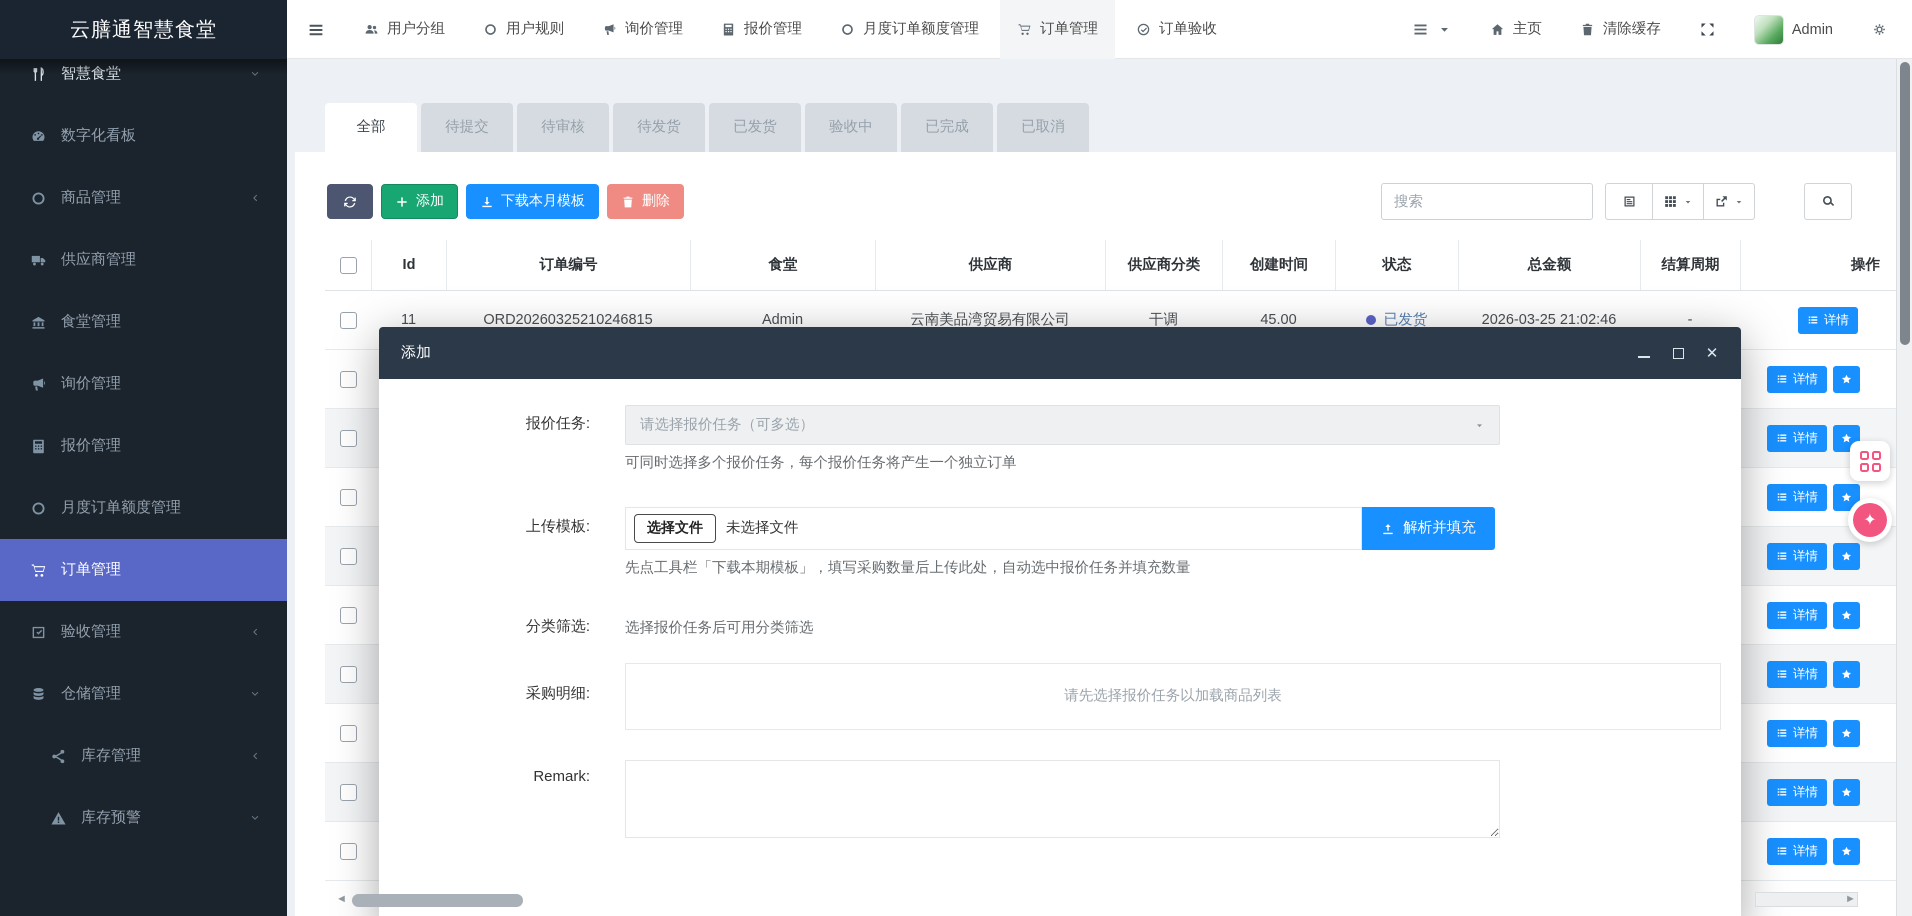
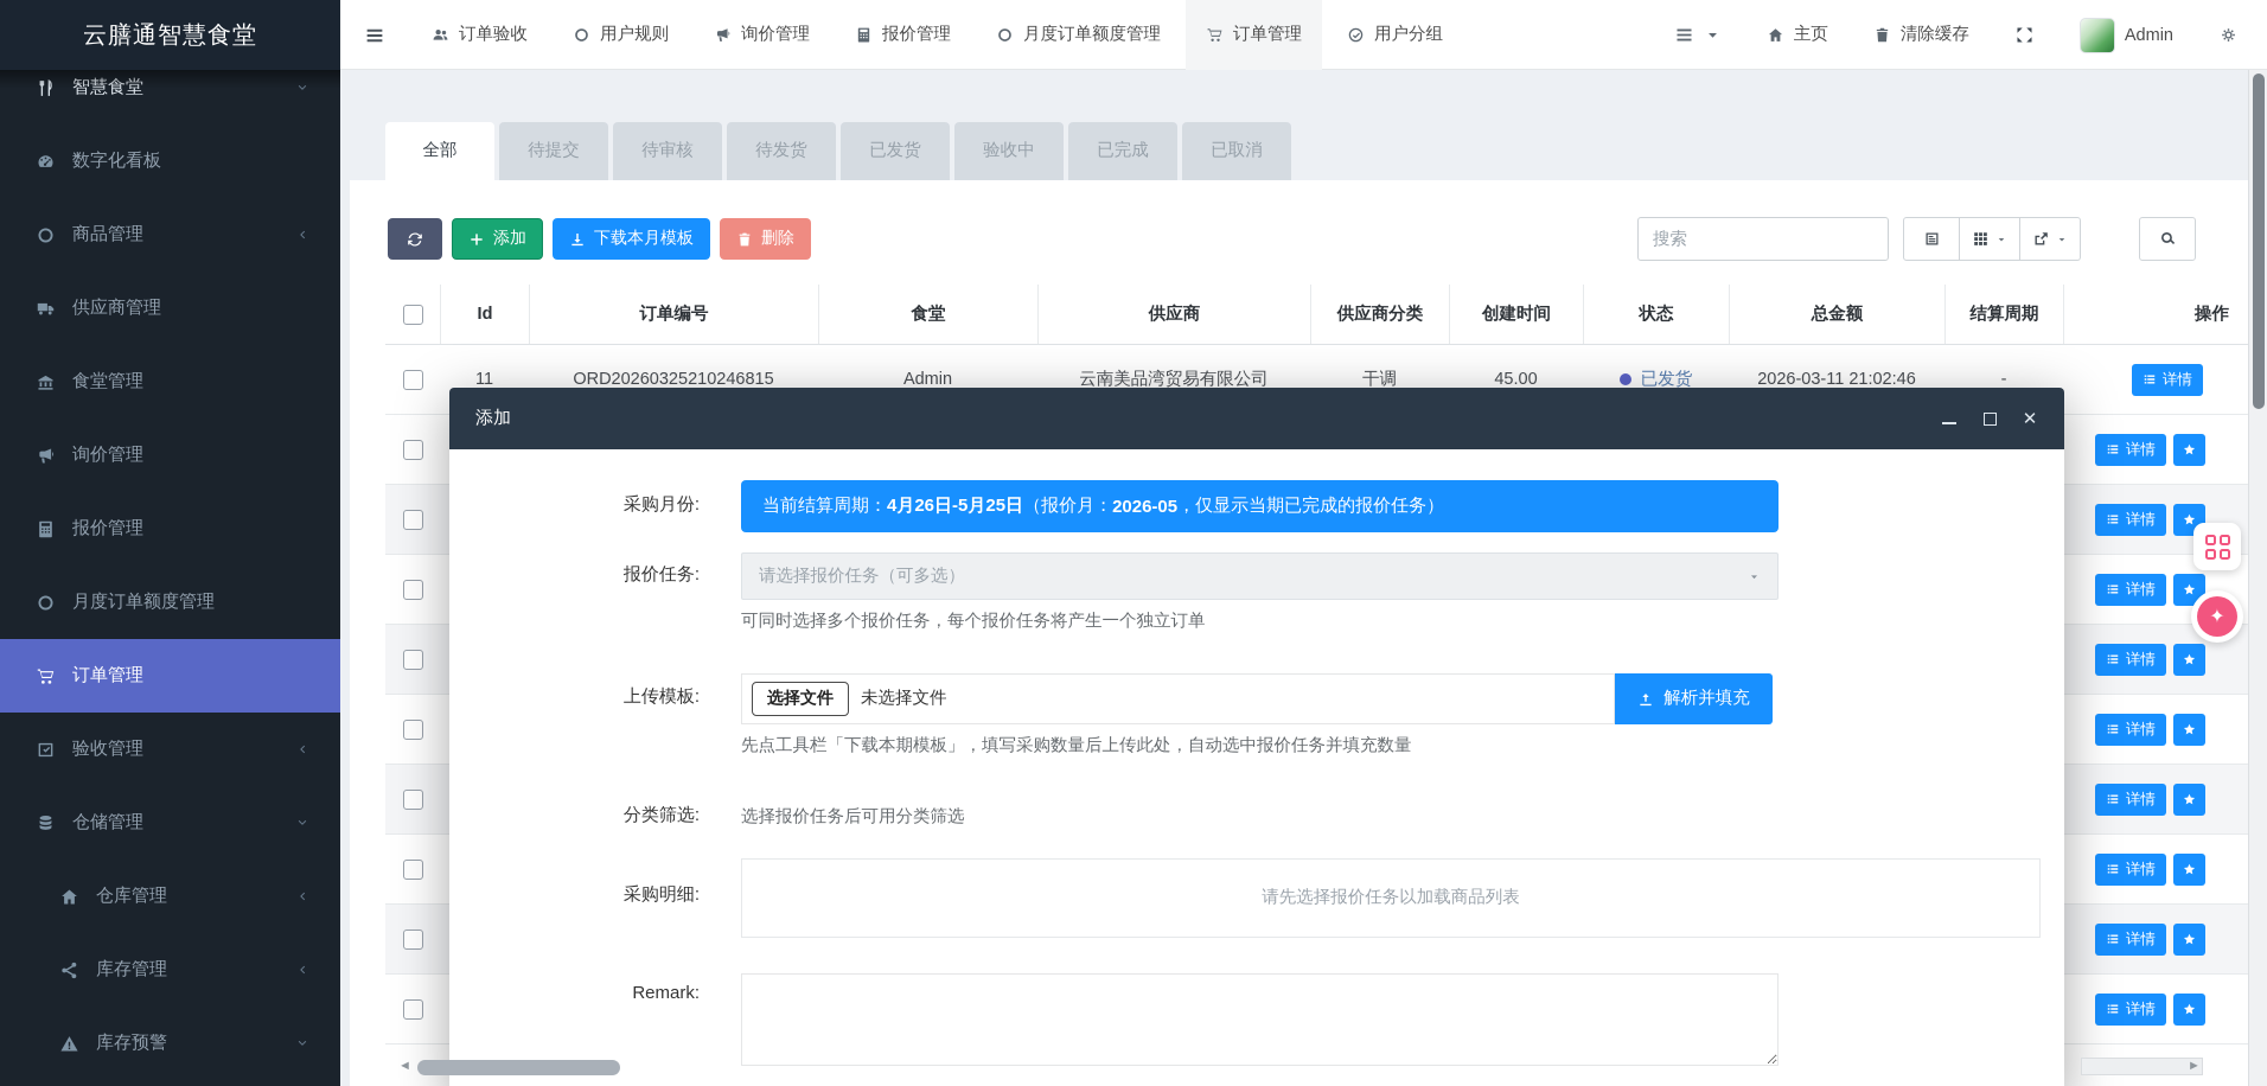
  数字化看板
  商品管理
  供应商管理
  食堂管理
  询价管理
  报价管理
  月度订单额度管理
  订单管理
  验收管理
  仓储管理
+ 仓库管理
  库存管理
  库存预警
  云膳通智慧食堂
- 用户分组
+ 订单验收
  用户规则
  询价管理
  报价管理
  月度订单额度管理
  订单管理
- 订单验收
+ 用户分组
  主页
  清除缓存
  Admin
  全部
  待提交
  待审核
  待发货
  已发货
  验收中
  已完成
  已取消
  添加
  下载本月模板
  删除
  搜索
  Id
  订单编号
  食堂
  供应商
  供应商分类
  创建时间
  状态
  总金额
  结算周期
  操作
  11
  ORD20260325210246815
  Admin
  云南美品湾贸易有限公司
  干调
  45.00
  已发货
- 2026-03-25 21:02:46
+ 2026-03-11 21:02:46
  -
  详情
  详情
  详情
  详情
  详情
  详情
  详情
  详情
  详情
  详情
  添加
  ✕
+ 采购月份:
+ 当前结算周期：
+ 4月26日-5月25日
+ （报价月：
+ 2026-05
+ ，仅显示当期已完成的报价任务）
  报价任务:
  请选择报价任务（可多选）
  可同时选择多个报价任务，每个报价任务将产生一个独立订单
  上传模板:
  选择文件
  未选择文件
  解析并填充
  先点工具栏「下载本期模板」，填写采购数量后上传此处，自动选中报价任务并填充数量
  分类筛选:
  选择报价任务后可用分类筛选
  采购明细:
  请先选择报价任务以加载商品列表
  Remark:
  ✦
  ◄
  ►
